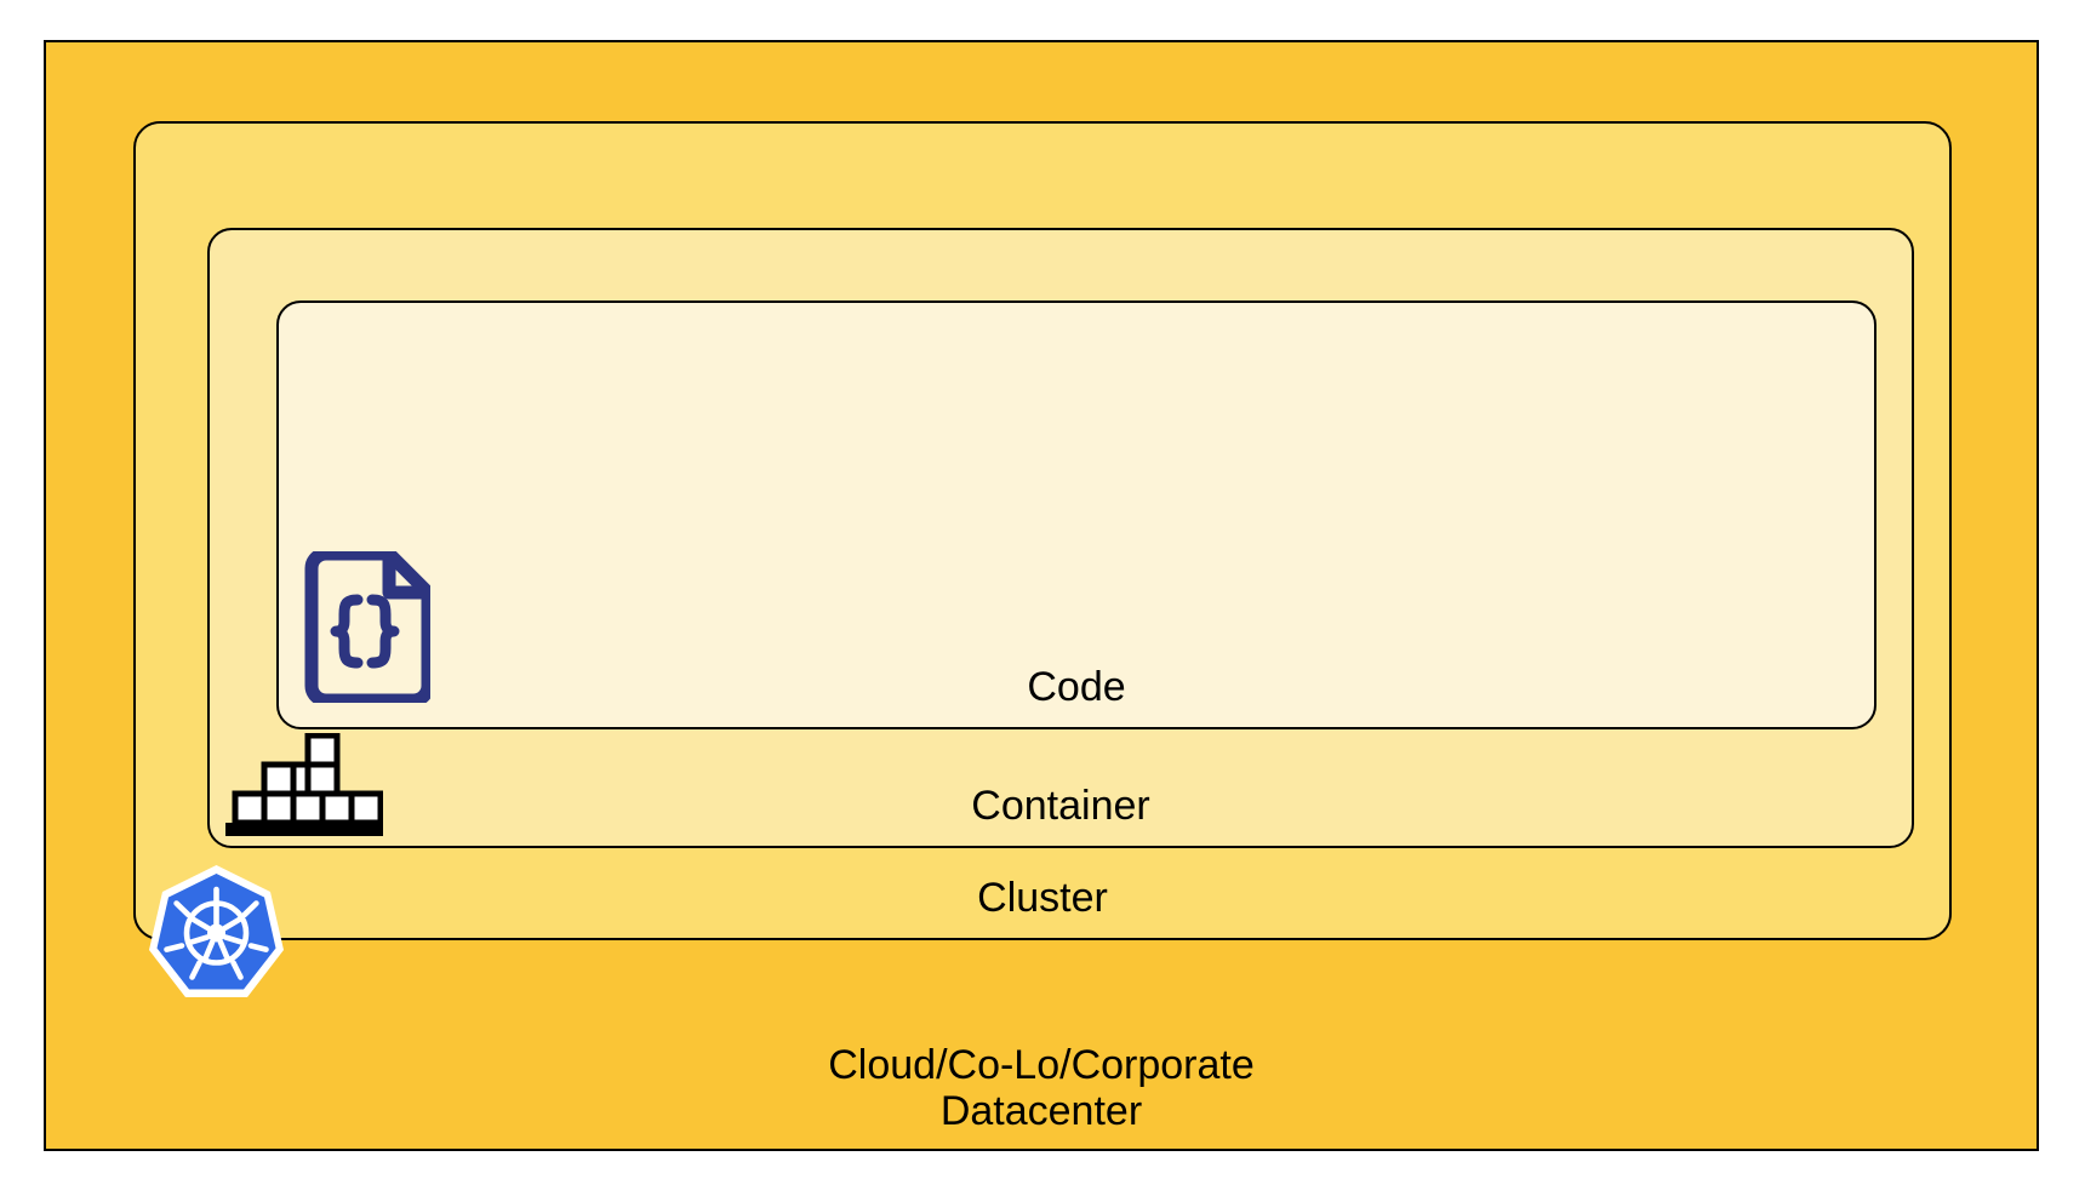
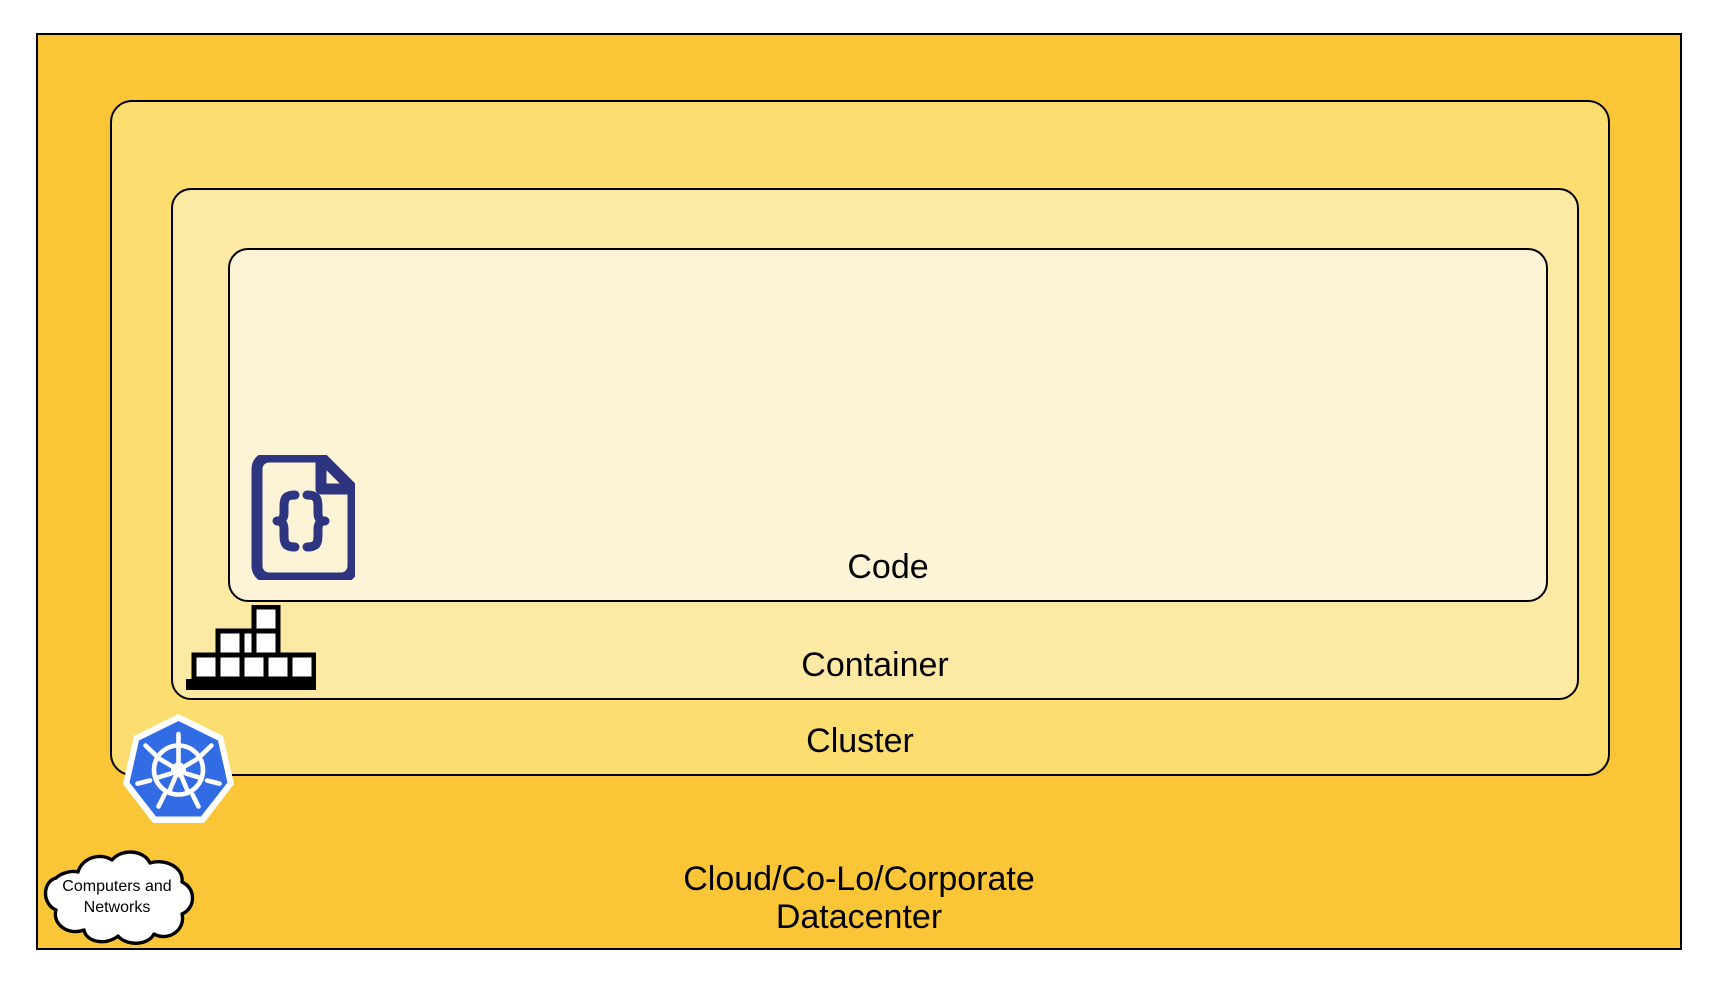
  Cloud/Co-Lo/Corporate
  Datacenter
  Cluster
  Container
  Code
+ Computers and
+ Networks
